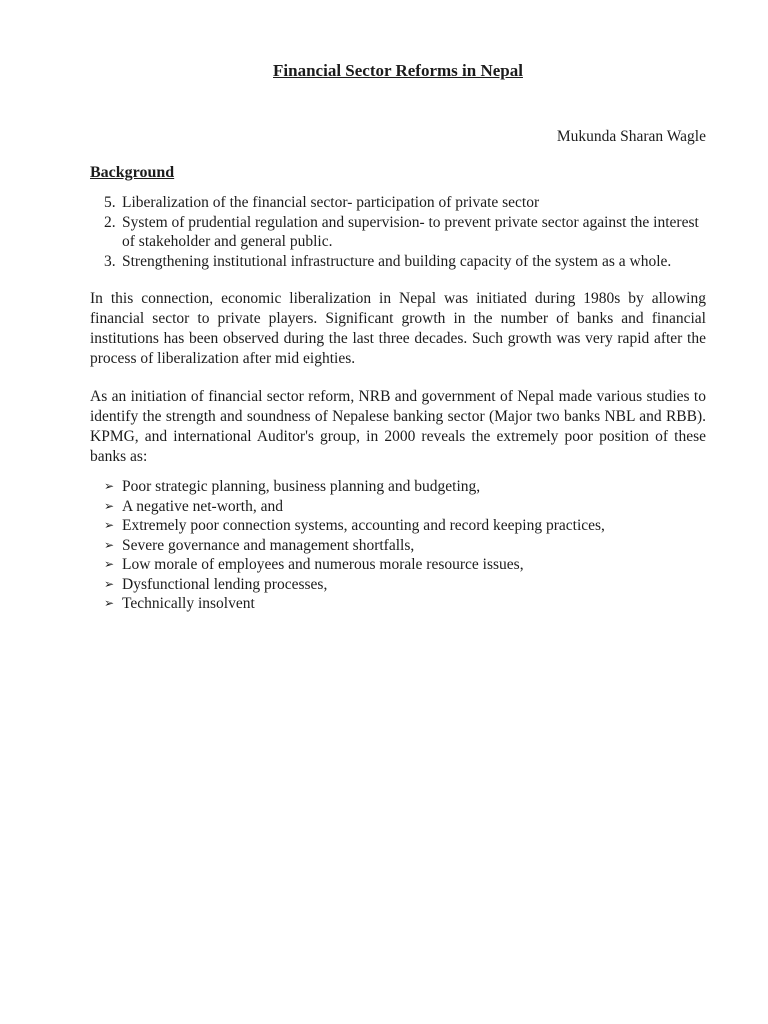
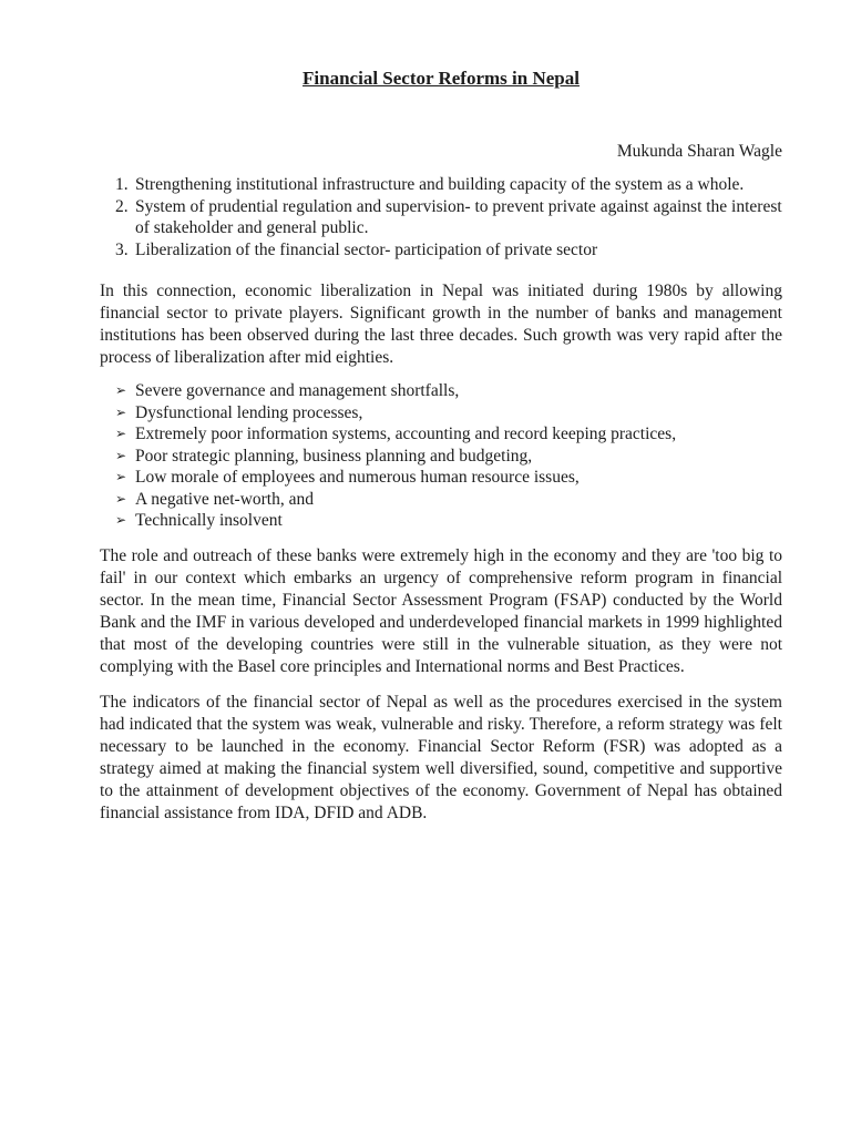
  Financial Sector Reforms in Nepal
  Mukunda Sharan Wagle
- Background
- 5.
+ 1.
- Liberalization of the financial sector- participation of private sector
+ Strengthening institutional infrastructure and building capacity of the system as a whole.
  2.
- System of prudential regulation and supervision- to prevent private sector against the interest of stakeholder and general public.
+ System of prudential regulation and supervision- to prevent private against against the interest of stakeholder and general public.
  3.
- Strengthening institutional infrastructure and building capacity of the system as a whole.
+ Liberalization of the financial sector- participation of private sector
- In this connection, economic liberalization in Nepal was initiated during 1980s by allowing financial sector to private players. Significant growth in the number of banks and financial institutions has been observed during the last three decades. Such growth was very rapid after the process of liberalization after mid eighties.
+ In this connection, economic liberalization in Nepal was initiated during 1980s by allowing financial sector to private players. Significant growth in the number of banks and management institutions has been observed during the last three decades. Such growth was very rapid after the process of liberalization after mid eighties.
- As an initiation of financial sector reform, NRB and government of Nepal made various studies to identify the strength and soundness of Nepalese banking sector (Major two banks NBL and RBB). KPMG, and international Auditor's group, in 2000 reveals the extremely poor position of these banks as:
  ➢
- Poor strategic planning, business planning and budgeting,
+ Severe governance and management shortfalls,
  ➢
- A negative net-worth, and
+ Dysfunctional lending processes,
  ➢
- Extremely poor connection systems, accounting and record keeping practices,
+ Extremely poor information systems, accounting and record keeping practices,
  ➢
- Severe governance and management shortfalls,
+ Poor strategic planning, business planning and budgeting,
  ➢
- Low morale of employees and numerous morale resource issues,
+ Low morale of employees and numerous human resource issues,
  ➢
- Dysfunctional lending processes,
+ A negative net-worth, and
  ➢
  Technically insolvent
+ The role and outreach of these banks were extremely high in the economy and they are 'too big to fail' in our context which embarks an urgency of comprehensive reform program in financial sector. In the mean time, Financial Sector Assessment Program (FSAP) conducted by the World Bank and the IMF in various developed and underdeveloped financial markets in 1999 highlighted that most of the developing countries were still in the vulnerable situation, as they were not complying with the Basel core principles and International norms and Best Practices.
+ The indicators of the financial sector of Nepal as well as the procedures exercised in the system had indicated that the system was weak, vulnerable and risky. Therefore, a reform strategy was felt necessary to be launched in the economy. Financial Sector Reform (FSR) was adopted as a strategy aimed at making the financial system well diversified, sound, competitive and supportive to the attainment of development objectives of the economy. Government of Nepal has obtained financial assistance from IDA, DFID and ADB.
